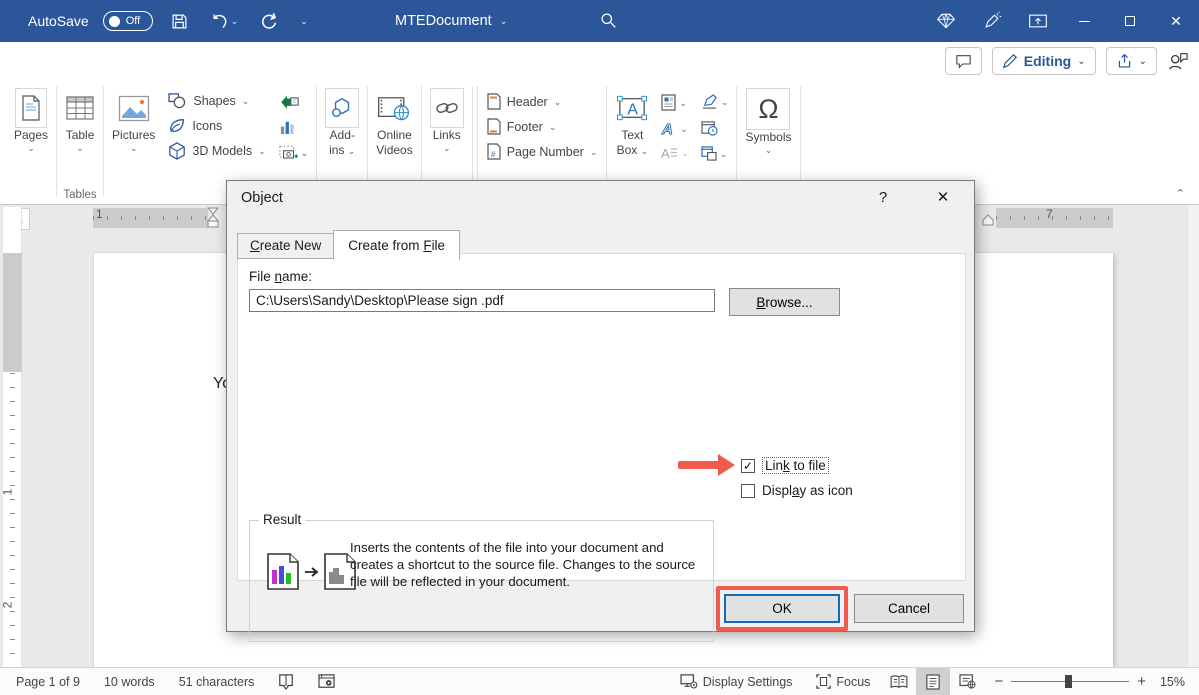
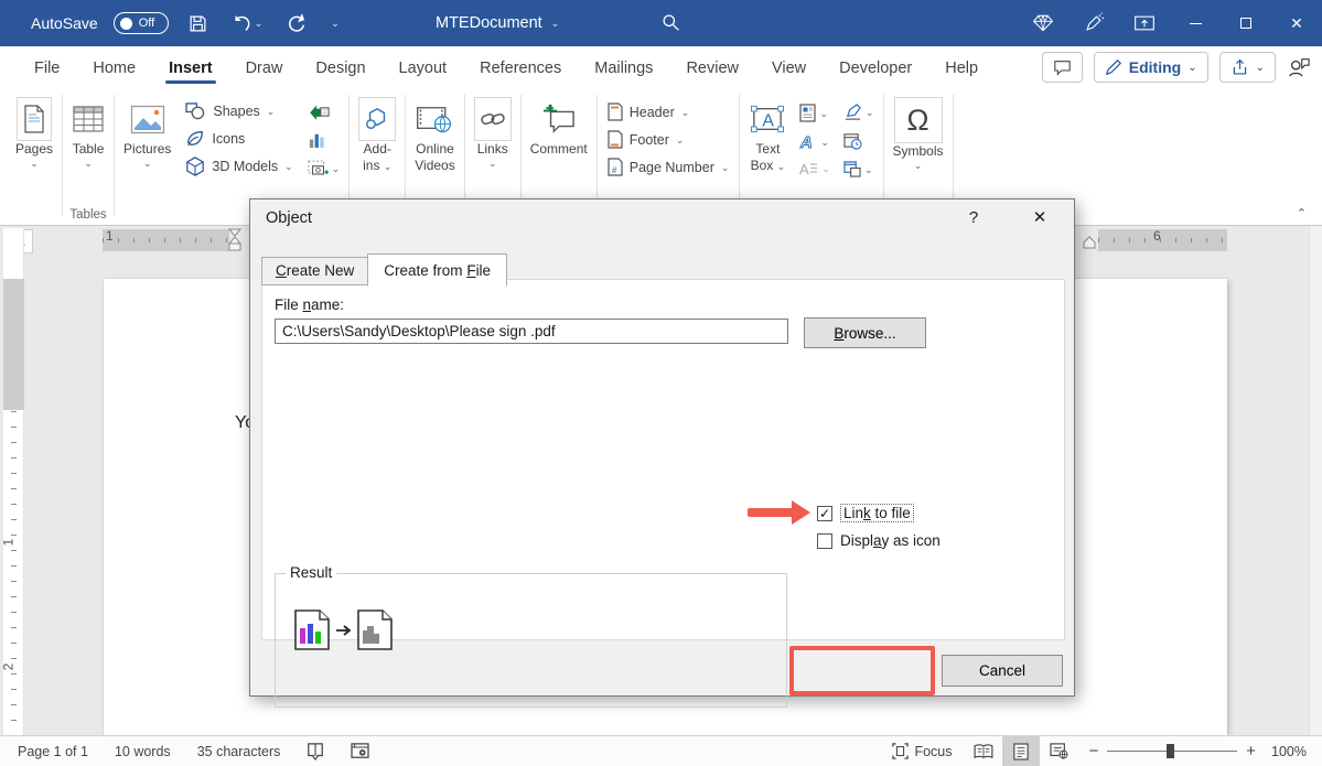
  AutoSave
  Off
  ⌄
  ⌄
  MTEDocument
  ⌄
  ✕
+ File
+ Home
+ Insert
+ Draw
+ Design
+ Layout
+ References
+ Mailings
+ Review
+ View
+ Developer
+ Help
  Editing
  ⌄
  ⌄
  Pages
  ⌄
  Table
  ⌄
  Tables
  Pictures
  ⌄
  Shapes
  ⌄
  Icons
  3D Models
  ⌄
  ⌄
  Add-
  ins ⌄
  Online
  Videos
  Links
  ⌄
+ Comment
  Header
  ⌄
  Footer
  ⌄
  #
  Page Number
  ⌄
  A
  Text
  Box ⌄
  ⌄
  A
  ⌄
  A
  ⌄
  ⌄
  ⌄
  Ω
  Symbols
  ⌄
  ⌃
  1
- 7
+ 6
  Object
  ?
  ✕
  Create New
  Create from File
  File name:
  C:\Users\Sandy\Desktop\Please sign .pdf
  Browse...
  ✓
  Link to file
  Display as icon
  Result
- Inserts the contents of the file into your document and creates a shortcut to the source file. Changes to the source file will be reflected in your document.
- OK
  Cancel
- Page 1 of 9
+ Page 1 of 1
  10 words
- 51 characters
+ 35 characters
- Display Settings
  Focus
  −
  +
- 15%
+ 100%
